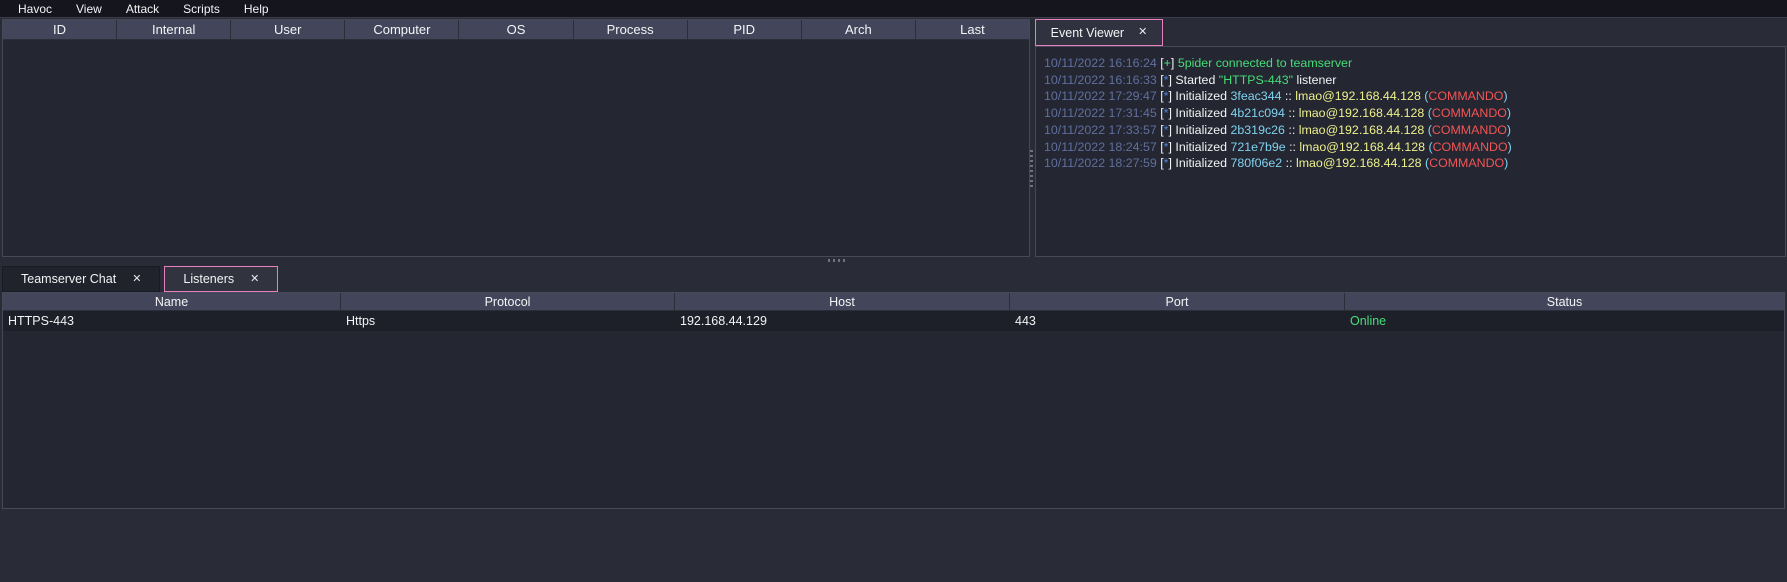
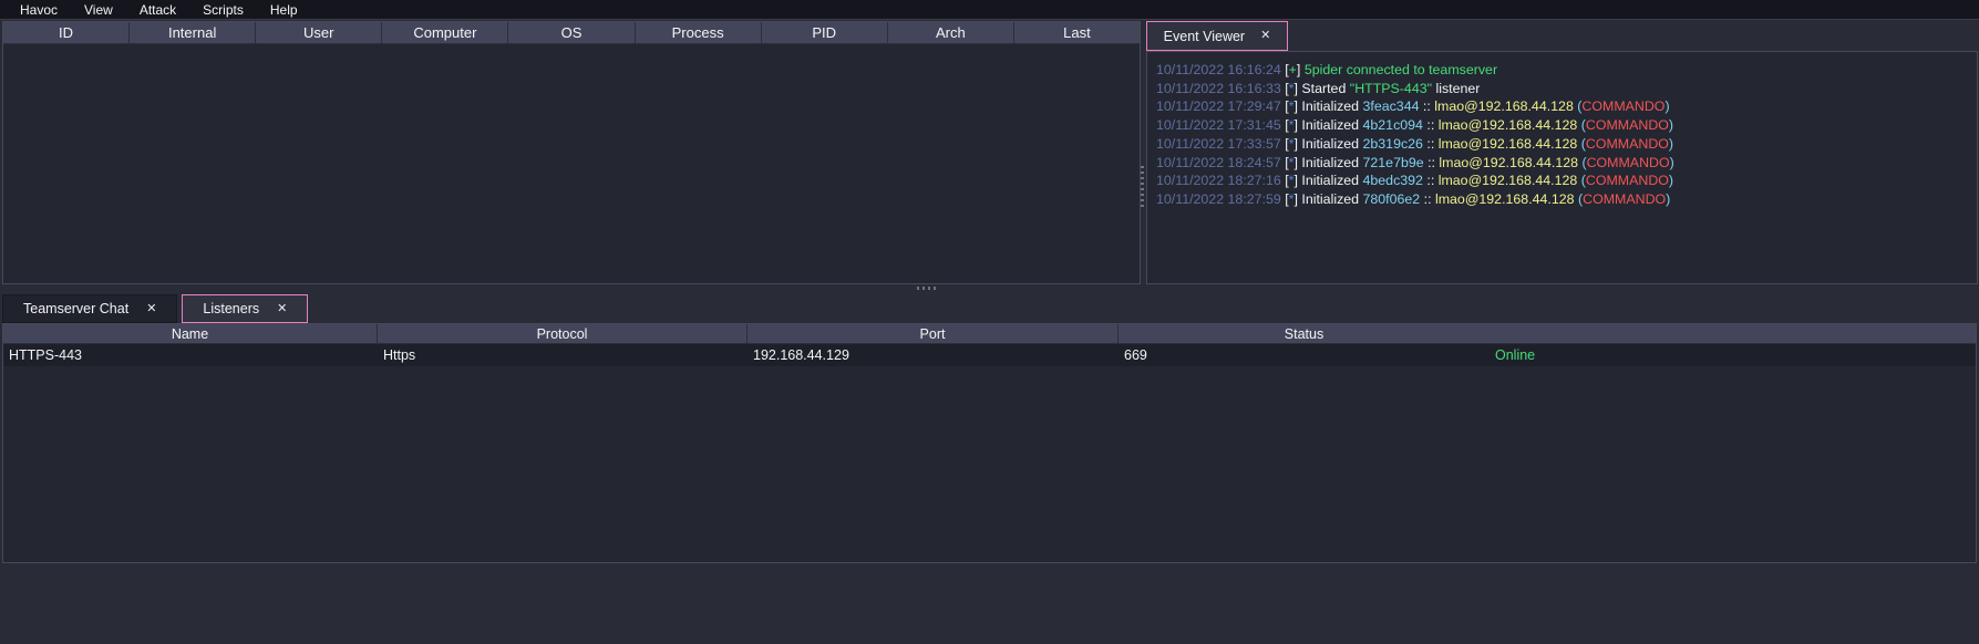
  Havoc
  View
  Attack
  Scripts
  Help
  ID
  Internal
  User
  Computer
  OS
  Process
  PID
  Arch
  Last
  Event Viewer
  ✕
  10/11/2022 16:16:24 [+] 5pider connected to teamserver
  10/11/2022 16:16:33 [*] Started "HTTPS-443" listener
  10/11/2022 17:29:47 [*] Initialized 3feac344 :: lmao@192.168.44.128 (COMMANDO)
  10/11/2022 17:31:45 [*] Initialized 4b21c094 :: lmao@192.168.44.128 (COMMANDO)
  10/11/2022 17:33:57 [*] Initialized 2b319c26 :: lmao@192.168.44.128 (COMMANDO)
  10/11/2022 18:24:57 [*] Initialized 721e7b9e :: lmao@192.168.44.128 (COMMANDO)
+ 10/11/2022 18:27:16 [*] Initialized 4bedc392 :: lmao@192.168.44.128 (COMMANDO)
  10/11/2022 18:27:59 [*] Initialized 780f06e2 :: lmao@192.168.44.128 (COMMANDO)
  Teamserver Chat
  ✕
  Listeners
  ✕
  Name
  Protocol
- Host
  Port
  Status
  HTTPS-443
  Https
  192.168.44.129
- 443
+ 669
  Online
